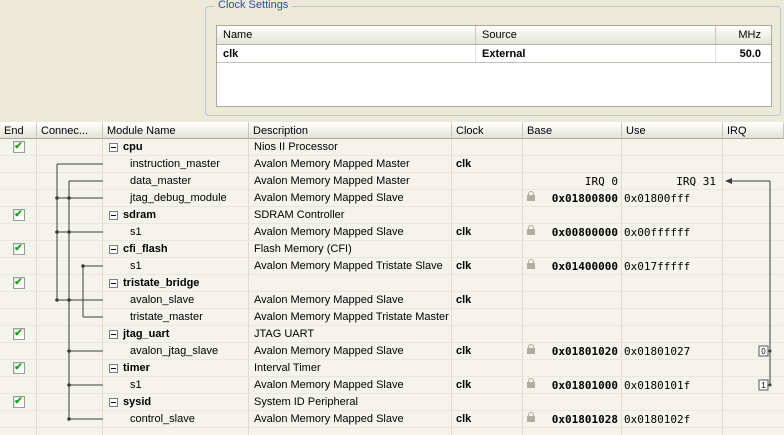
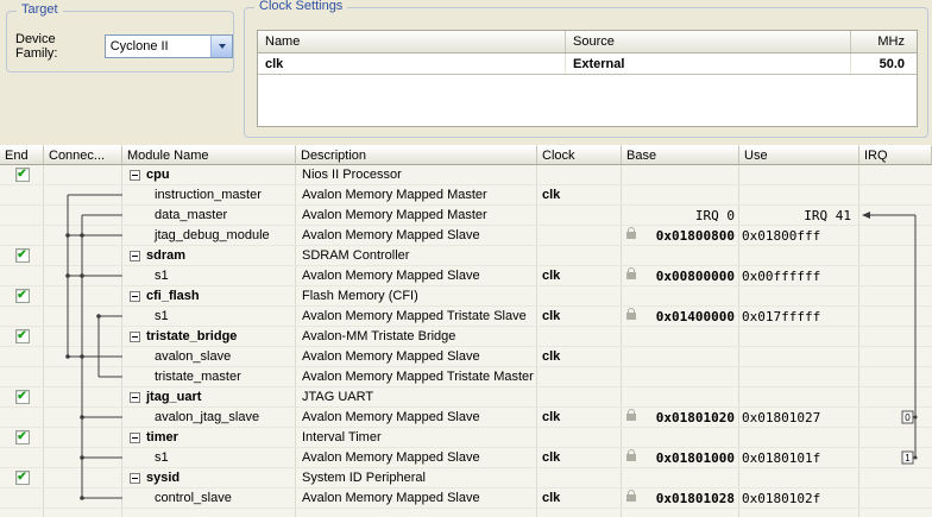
+ Target
+ Device Family:
+ Cyclone II
  Clock Settings
  Name
  Source
  MHz
  clk
  External
  50.0
  End
  Connec...
  Module Name
  Description
  Clock
  Base
  Use
  IRQ
  ✔
  cpu
  Nios II Processor
  instruction_master
  Avalon Memory Mapped Master
  clk
  data_master
  Avalon Memory Mapped Master
  IRQ 0
- IRQ 31
+ IRQ 41
  jtag_debug_module
  Avalon Memory Mapped Slave
  0x01800800
  0x01800fff
  ✔
  sdram
  SDRAM Controller
  s1
  Avalon Memory Mapped Slave
  clk
  0x00800000
  0x00ffffff
  ✔
  cfi_flash
  Flash Memory (CFI)
  s1
  Avalon Memory Mapped Tristate Slave
  clk
  0x01400000
  0x017fffff
  ✔
  tristate_bridge
+ Avalon-MM Tristate Bridge
  avalon_slave
  Avalon Memory Mapped Slave
  clk
  tristate_master
  Avalon Memory Mapped Tristate Master
  ✔
  jtag_uart
  JTAG UART
  avalon_jtag_slave
  Avalon Memory Mapped Slave
  clk
  0x01801020
  0x01801027
  ✔
  timer
  Interval Timer
  s1
  Avalon Memory Mapped Slave
  clk
  0x01801000
  0x0180101f
  ✔
  sysid
  System ID Peripheral
  control_slave
  Avalon Memory Mapped Slave
  clk
  0x01801028
  0x0180102f
  0
  1
